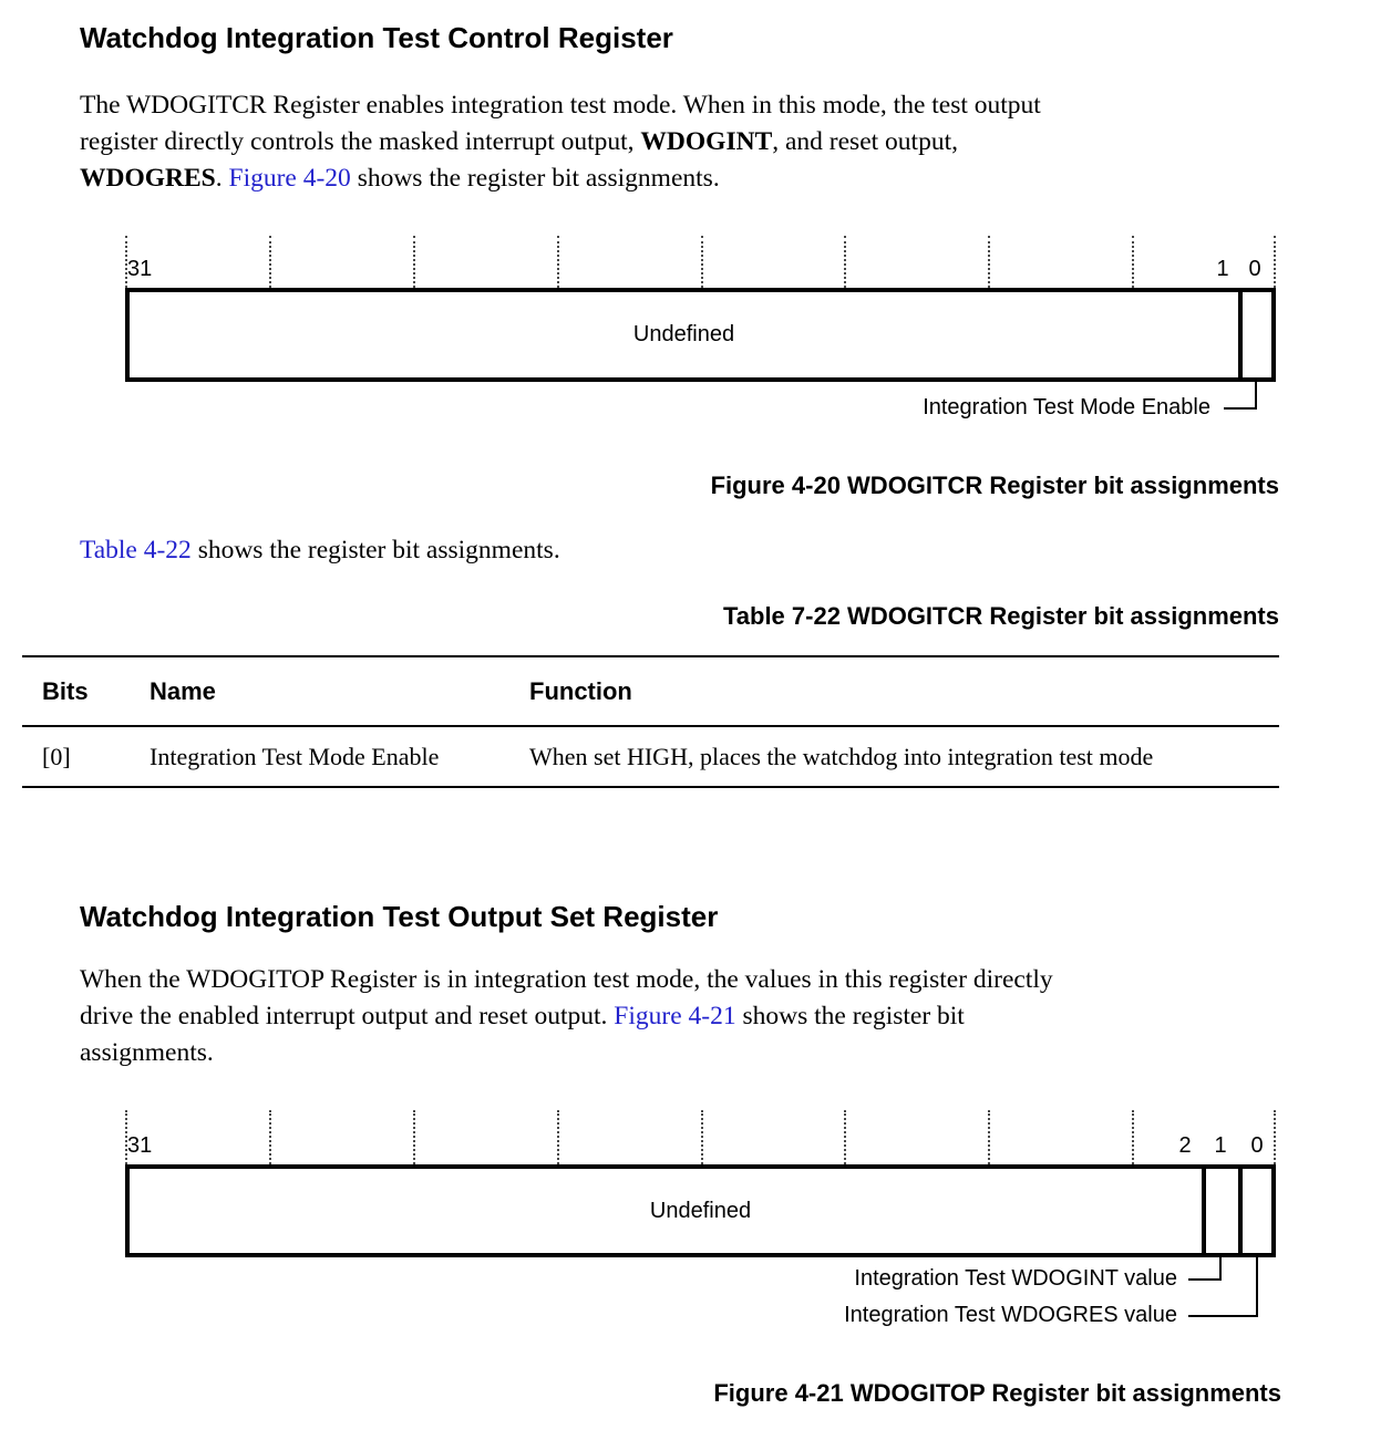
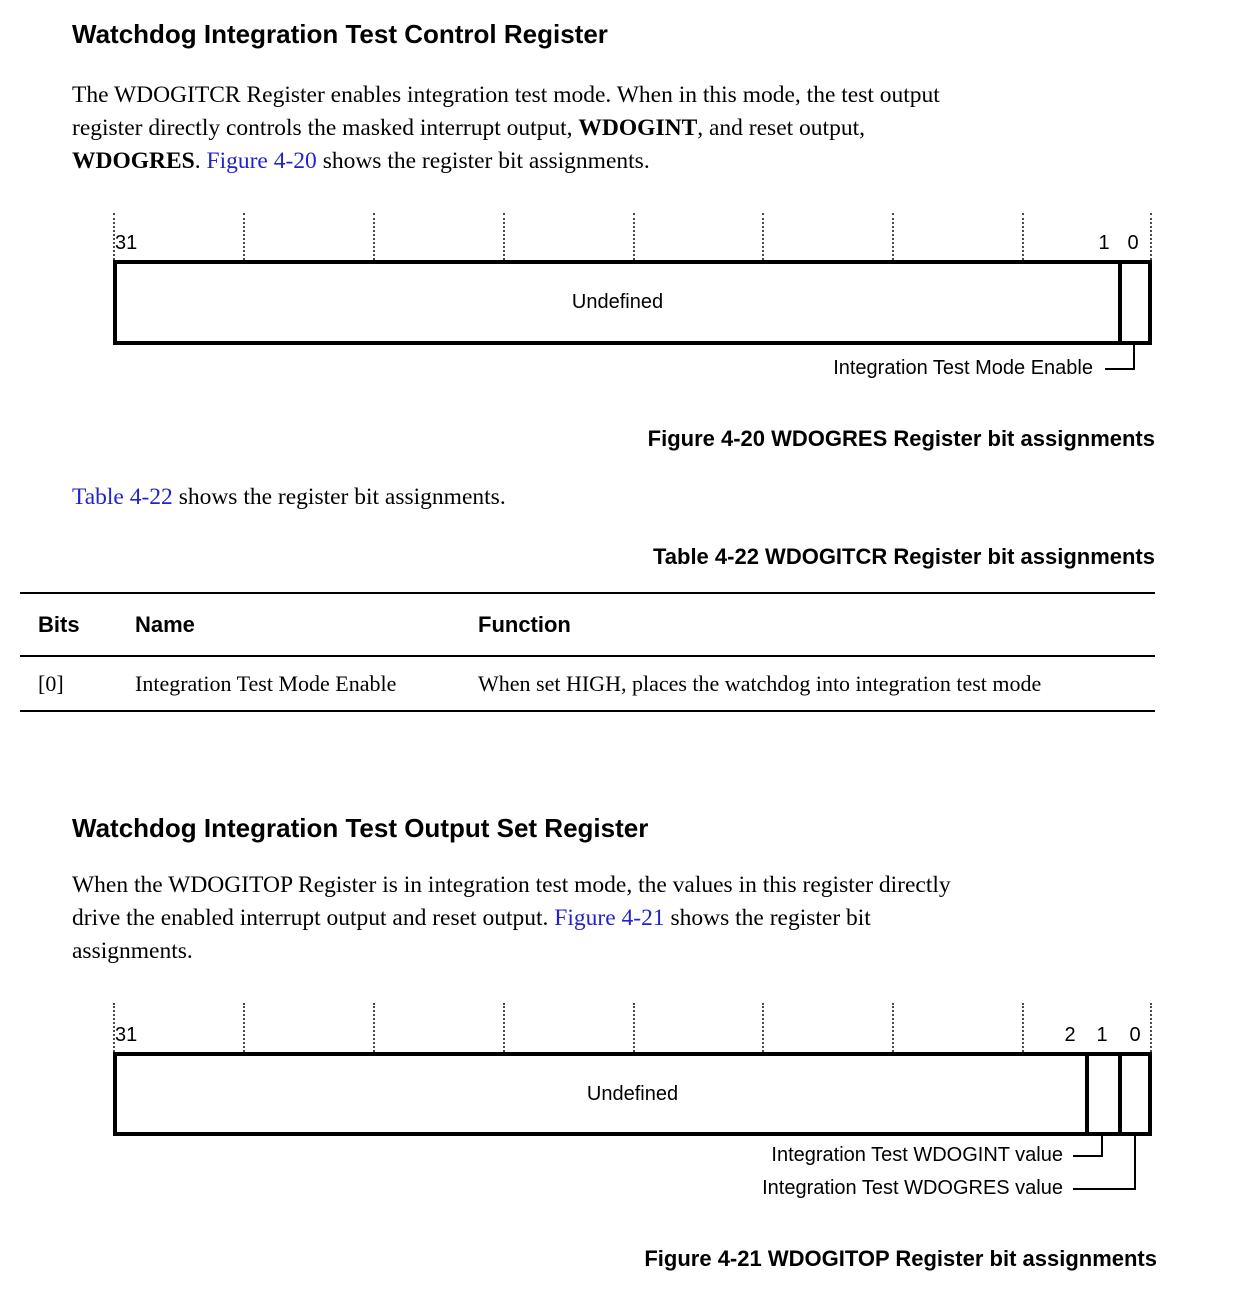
  Watchdog Integration Test Control Register
  The WDOGITCR Register enables integration test mode. When in this mode, the test output
  register directly controls the masked interrupt output, WDOGINT, and reset output,
  WDOGRES. Figure 4-20 shows the register bit assignments.
  31
  1
  0
  Undefined
  Integration Test Mode Enable
- Figure 4-20 WDOGITCR Register bit assignments
+ Figure 4-20 WDOGRES Register bit assignments
  Table 4-22 shows the register bit assignments.
- Table 7-22 WDOGITCR Register bit assignments
+ Table 4-22 WDOGITCR Register bit assignments
  Bits
  Name
  Function
  [0]
  Integration Test Mode Enable
  When set HIGH, places the watchdog into integration test mode
  Watchdog Integration Test Output Set Register
  When the WDOGITOP Register is in integration test mode, the values in this register directly
  drive the enabled interrupt output and reset output. Figure 4-21 shows the register bit
  assignments.
  31
  2
  1
  0
  Undefined
  Integration Test WDOGINT value
  Integration Test WDOGRES value
  Figure 4-21 WDOGITOP Register bit assignments
